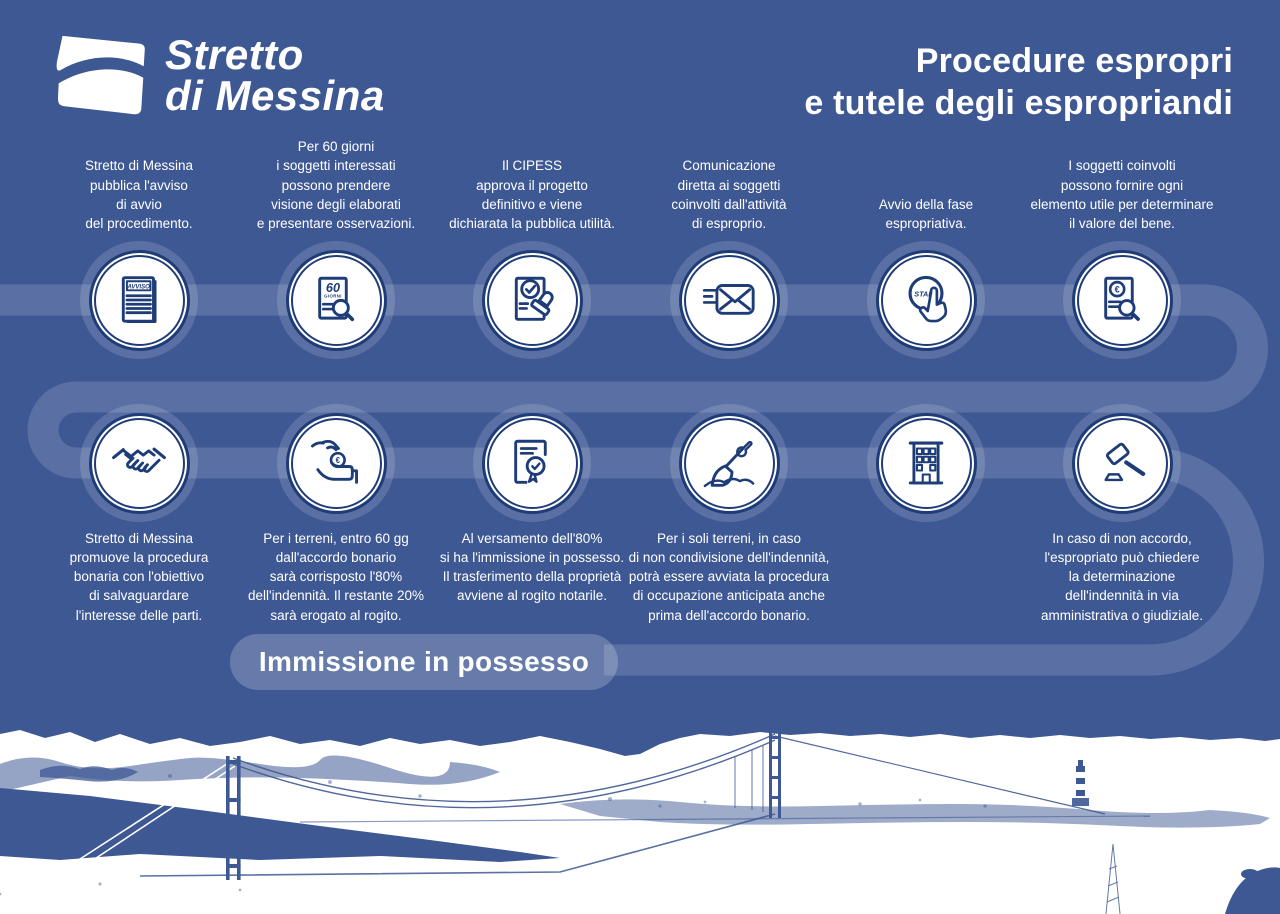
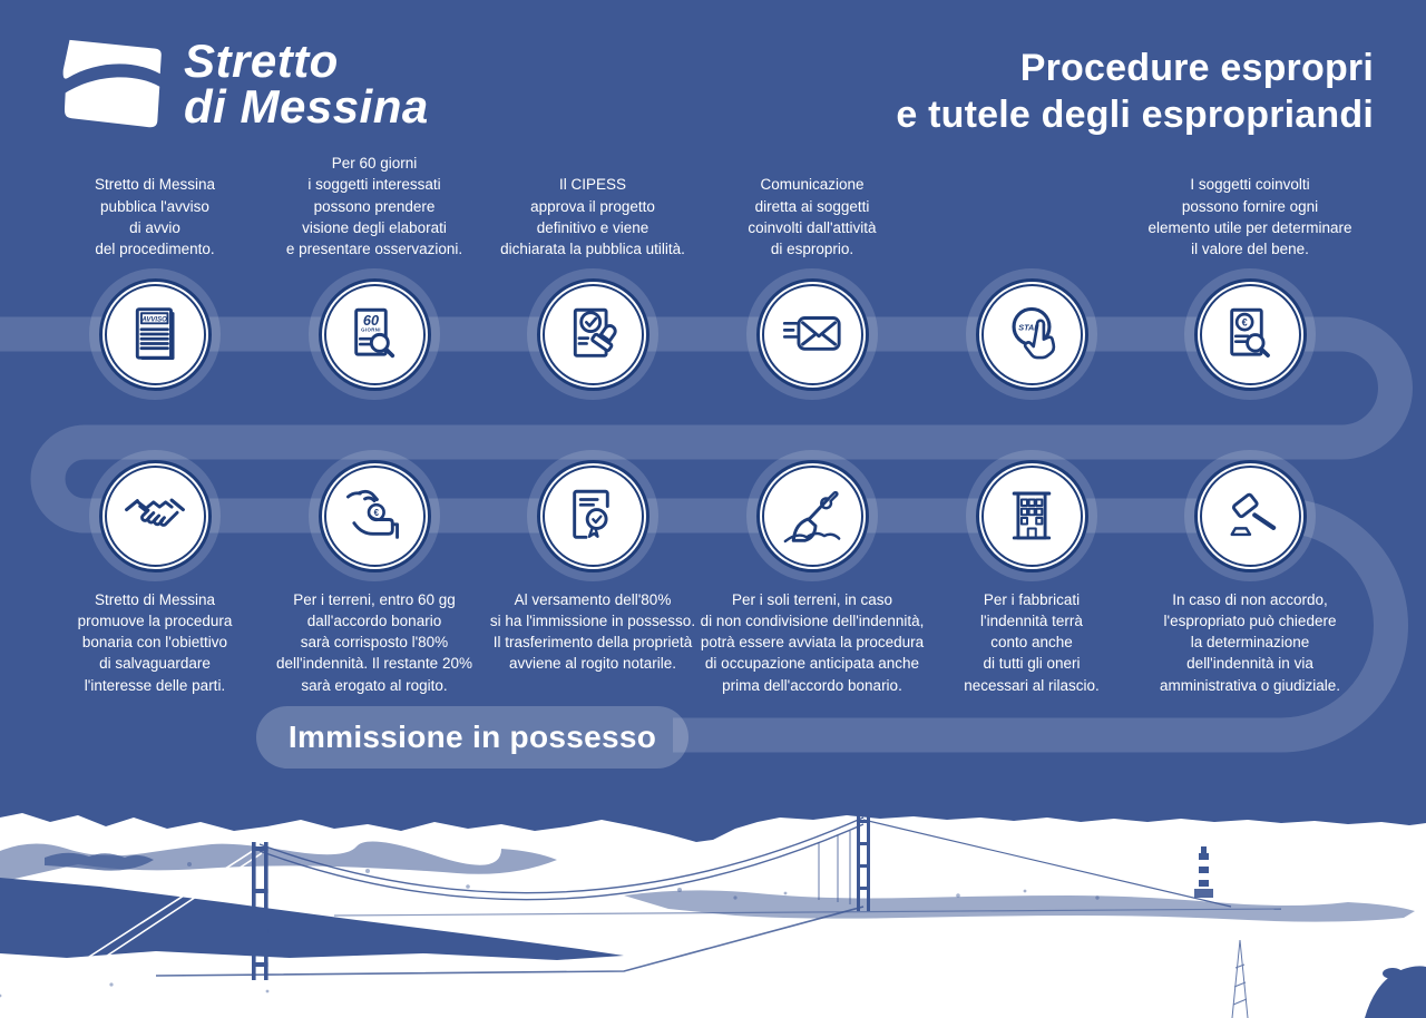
  Stretto
  di Messina
  Procedure espropri
  e tutele degli espropriandi
  Stretto di Messina
  pubblica l'avviso
  di avvio
  del procedimento.
  Per 60 giorni
  i soggetti interessati
  possono prendere
  visione degli elaborati
  e presentare osservazioni.
  Il CIPESS
  approva il progetto
  definitivo e viene
  dichiarata la pubblica utilità.
  Comunicazione
  diretta ai soggetti
  coinvolti dall'attività
  di esproprio.
- Avvio della fase
- espropriativa.
  I soggetti coinvolti
  possono fornire ogni
  elemento utile per determinare
  il valore del bene.
  Stretto di Messina
  promuove la procedura
  bonaria con l'obiettivo
  di salvaguardare
  l'interesse delle parti.
  Per i terreni, entro 60 gg
  dall'accordo bonario
  sarà corrisposto l'80%
  dell'indennità. Il restante 20%
  sarà erogato al rogito.
  Al versamento dell'80%
  si ha l'immissione in possesso.
  Il trasferimento della proprietà
  avviene al rogito notarile.
  Per i soli terreni, in caso
  di non condivisione dell'indennità,
  potrà essere avviata la procedura
  di occupazione anticipata anche
  prima dell'accordo bonario.
+ Per i fabbricati
+ l'indennità terrà
+ conto anche
+ di tutti gli oneri
+ necessari al rilascio.
  In caso di non accordo,
  l'espropriato può chiedere
  la determinazione
  dell'indennità in via
  amministrativa o giudiziale.
  60
  €
  €
  Immissione in possesso
